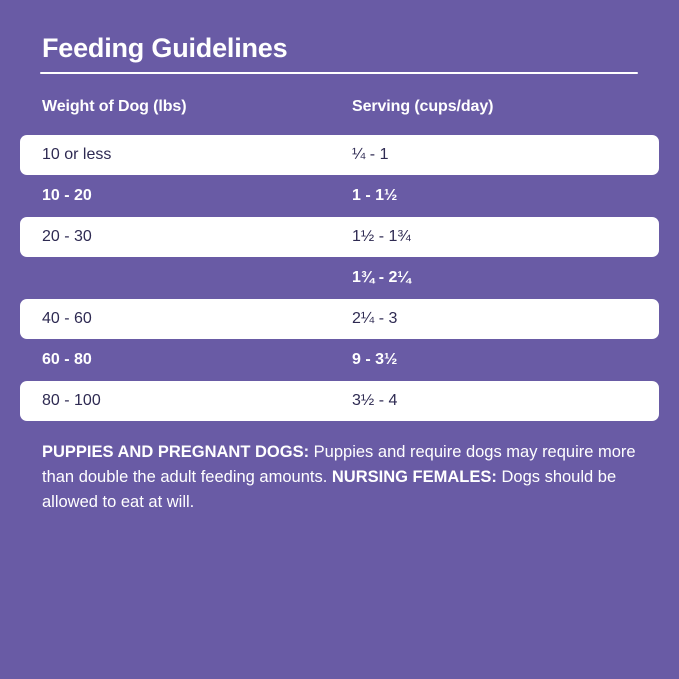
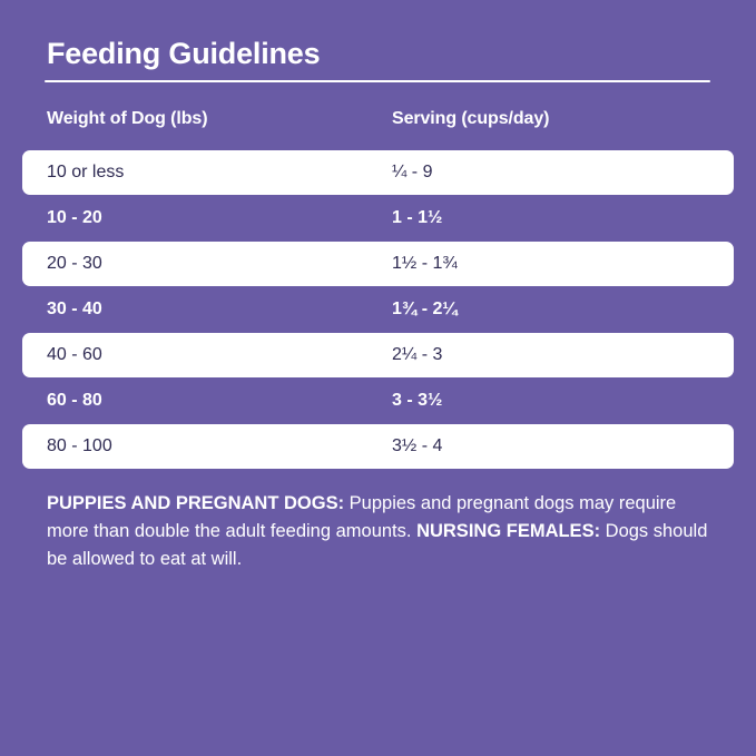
  Feeding Guidelines
  Weight of Dog (lbs)
  Serving (cups/day)
  10 or less
- ¼ - 1
+ ¼ - 9
  10 - 20
  1 - 1½
  20 - 30
  1½ - 1¾
+ 30 - 40
  1¾ - 2¼
  40 - 60
  2¼ - 3
  60 - 80
- 9 - 3½
+ 3 - 3½
  80 - 100
  3½ - 4
- PUPPIES AND PREGNANT DOGS: Puppies and require dogs may require more than double the adult feeding amounts. NURSING FEMALES: Dogs should be allowed to eat at will.
+ PUPPIES AND PREGNANT DOGS: Puppies and pregnant dogs may require more than double the adult feeding amounts. NURSING FEMALES: Dogs should be allowed to eat at will.
